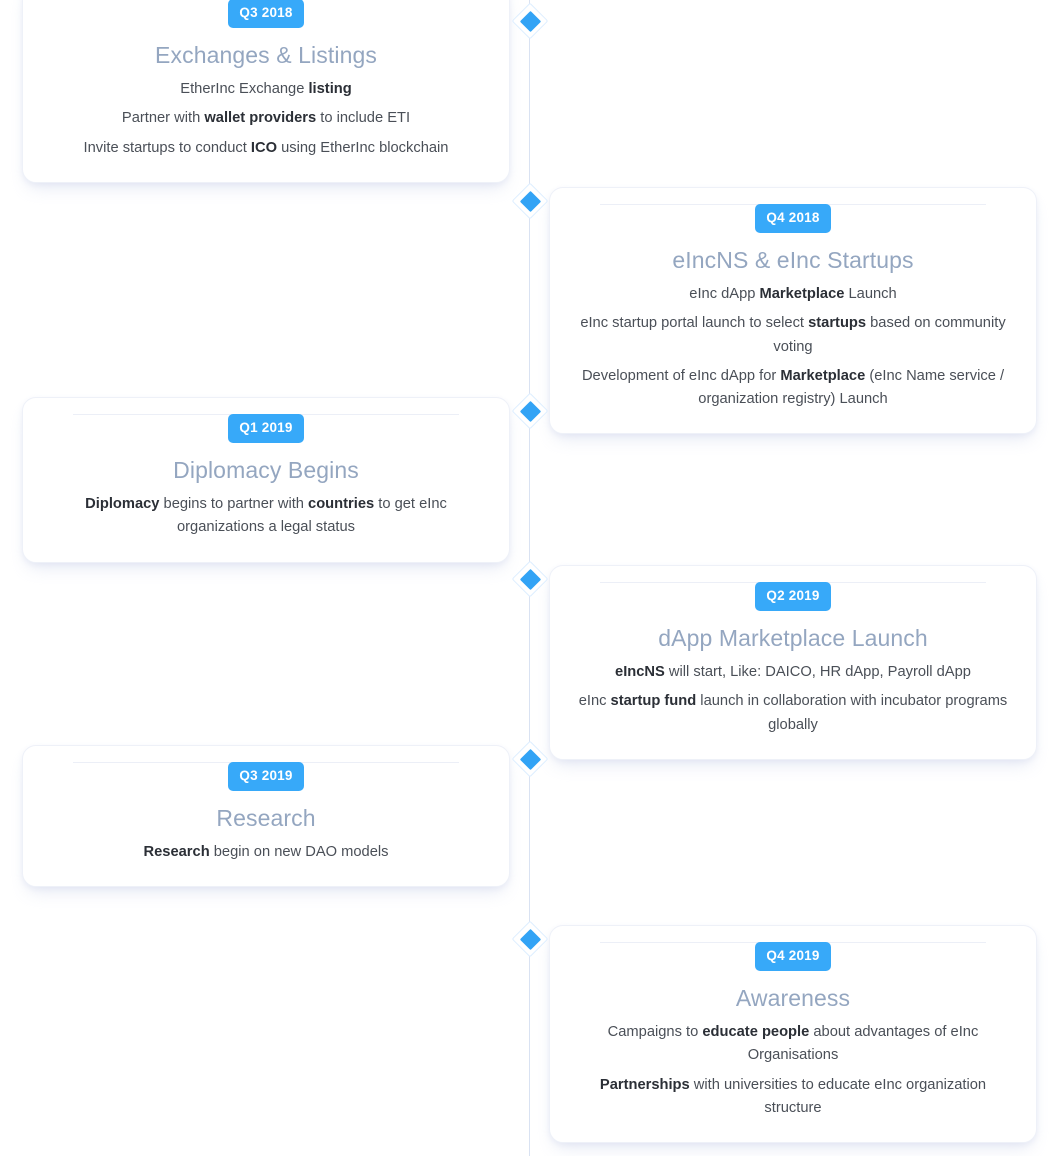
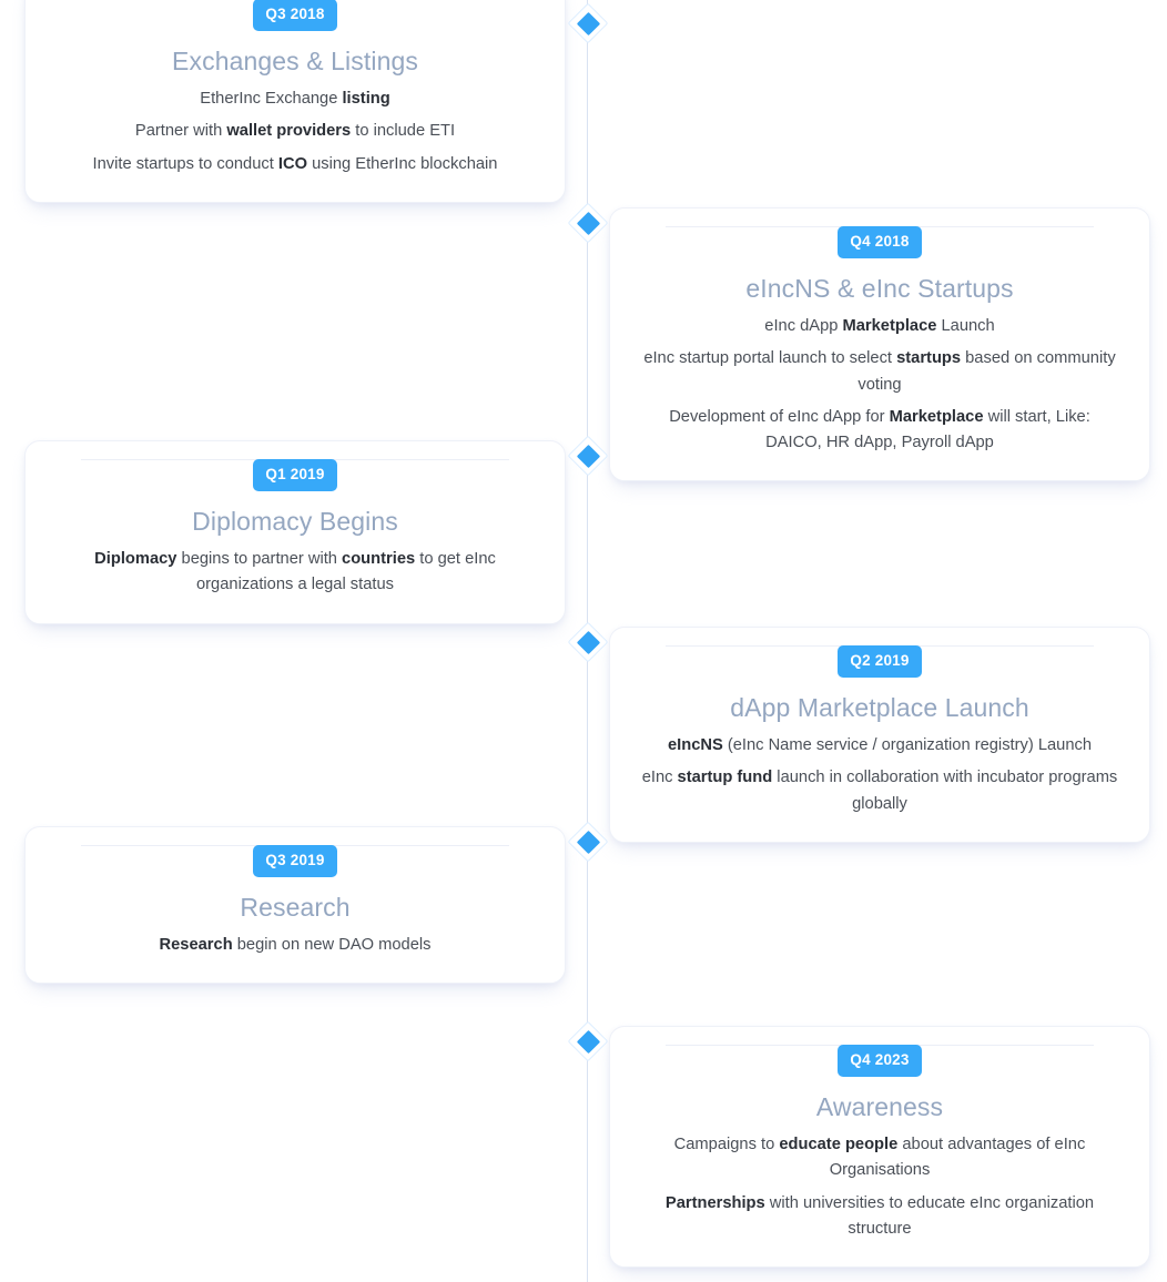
  Q3 2018
  Exchanges & Listings
  EtherInc Exchange listing
  Partner with wallet providers to include ETI
  Invite startups to conduct ICO using EtherInc blockchain
  Q4 2018
  eIncNS & eInc Startups
  eInc dApp Marketplace Launch
  eInc startup portal launch to select startups based on community voting
- Development of eInc dApp for Marketplace (eInc Name service / organization registry) Launch
+ Development of eInc dApp for Marketplace will start, Like: DAICO, HR dApp, Payroll dApp
  Q1 2019
  Diplomacy Begins
  Diplomacy begins to partner with countries to get eInc organizations a legal status
  Q2 2019
  dApp Marketplace Launch
- eIncNS will start, Like: DAICO, HR dApp, Payroll dApp
+ eIncNS (eInc Name service / organization registry) Launch
  eInc startup fund launch in collaboration with incubator programs globally
  Q3 2019
  Research
  Research begin on new DAO models
- Q4 2019
+ Q4 2023
  Awareness
  Campaigns to educate people about advantages of eInc Organisations
  Partnerships with universities to educate eInc organization structure
